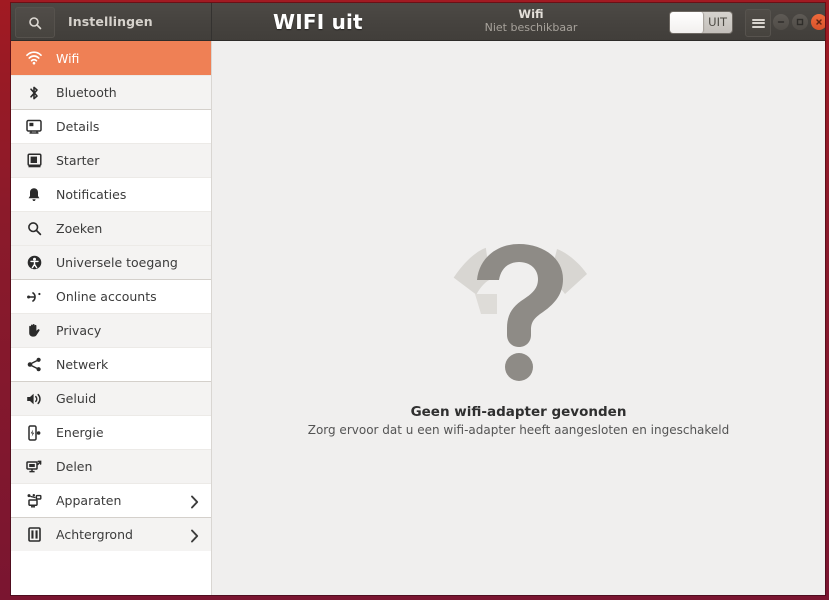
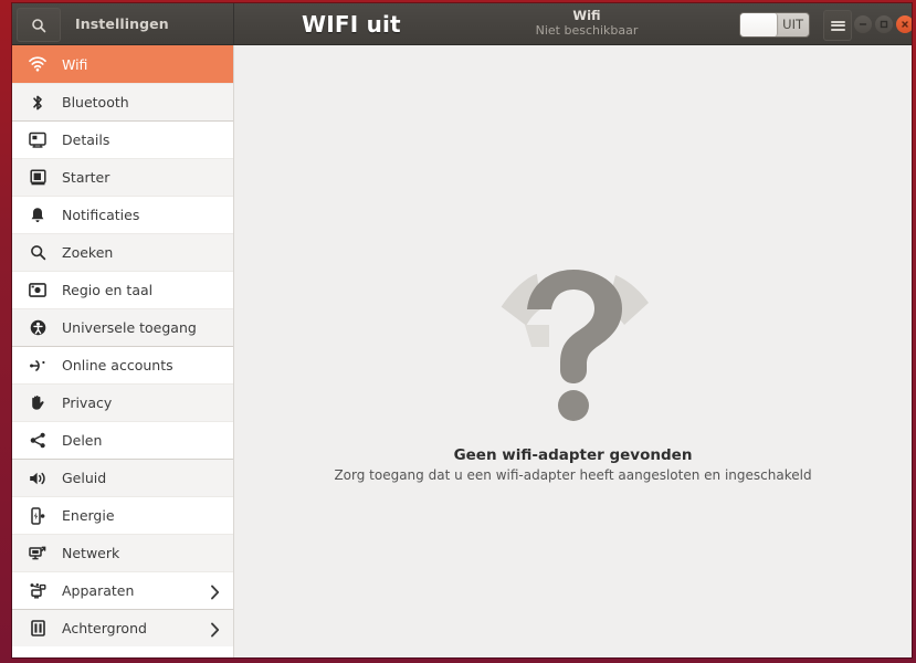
  Instellingen
  WIFI uit
  Wifi
  Niet beschikbaar
  UIT
  Wifi
  Bluetooth
  Details
  Starter
  Notificaties
  Zoeken
+ Regio en taal
  Universele toegang
  Online accounts
  Privacy
- Netwerk
+ Delen
  Geluid
  Energie
- Delen
+ Netwerk
  Apparaten
  Achtergrond
  Geen wifi-adapter gevonden
- Zorg ervoor dat u een wifi-adapter heeft aangesloten en ingeschakeld
+ Zorg toegang dat u een wifi-adapter heeft aangesloten en ingeschakeld
